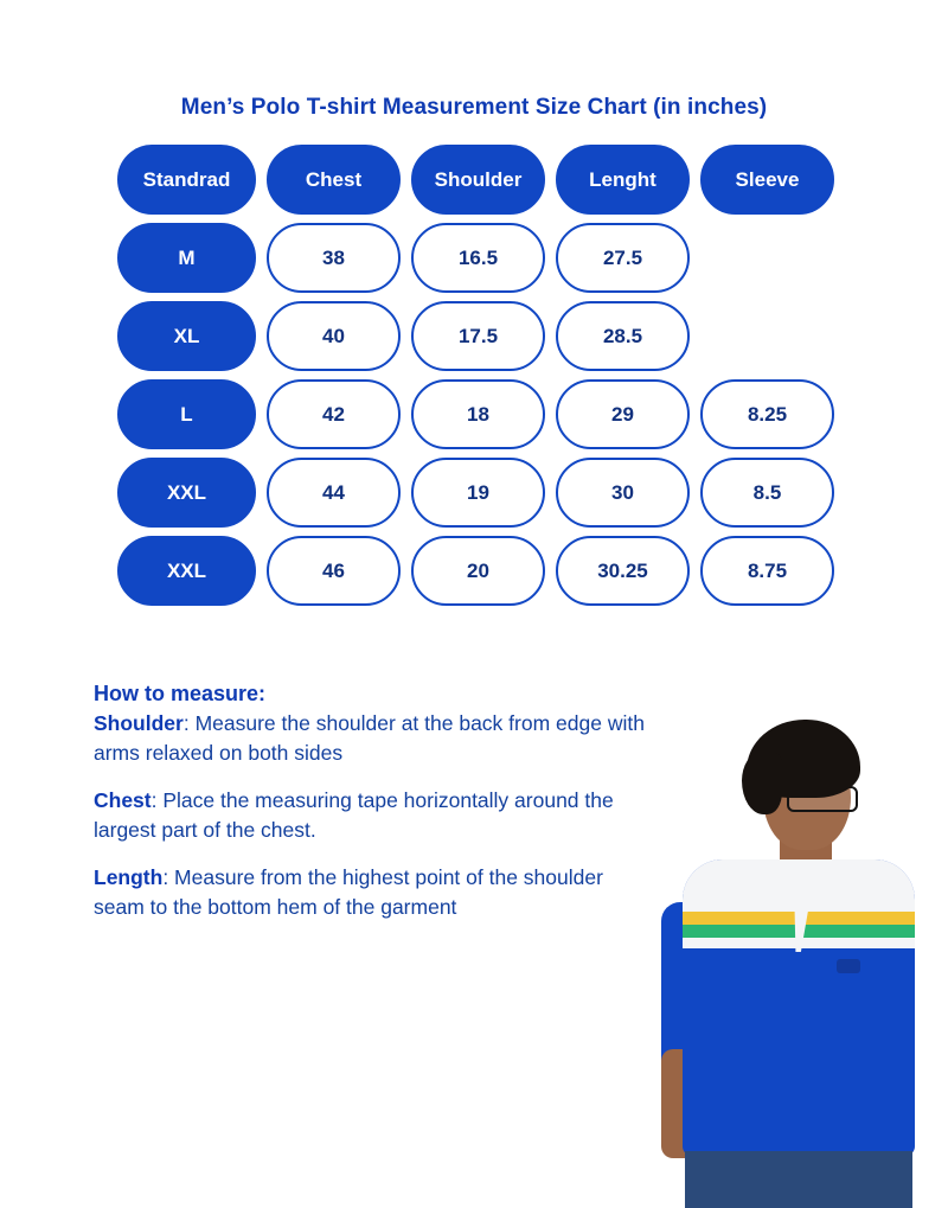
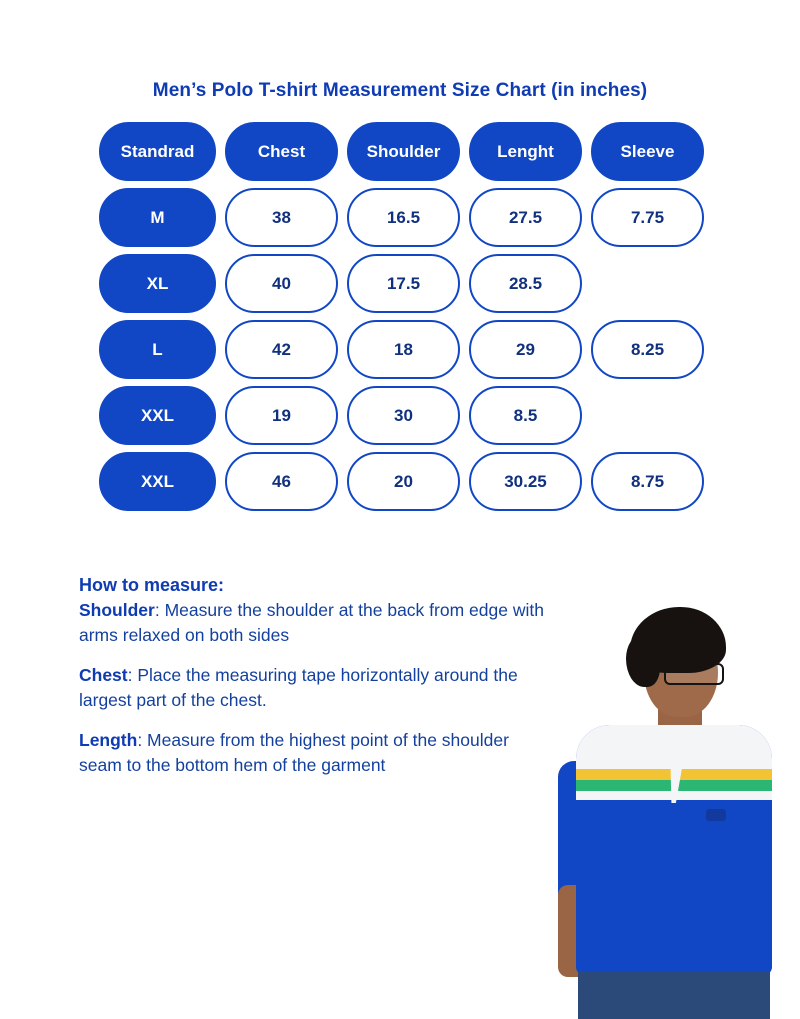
  Men’s Polo T-shirt Measurement Size Chart (in inches)
  Standrad
  Chest
  Shoulder
  Lenght
  Sleeve
  M
  38
  16.5
  27.5
+ 7.75
  XL
  40
  17.5
  28.5
  L
  42
  18
  29
  8.25
  XXL
- 44
  19
  30
  8.5
  XXL
  46
  20
  30.25
  8.75
  How to measure:
  Shoulder: Measure the shoulder at the back from edge with arms relaxed on both sides
  Chest: Place the measuring tape horizontally around the largest part of the chest.
  Length: Measure from the highest point of the shoulder seam to the bottom hem of the garment
